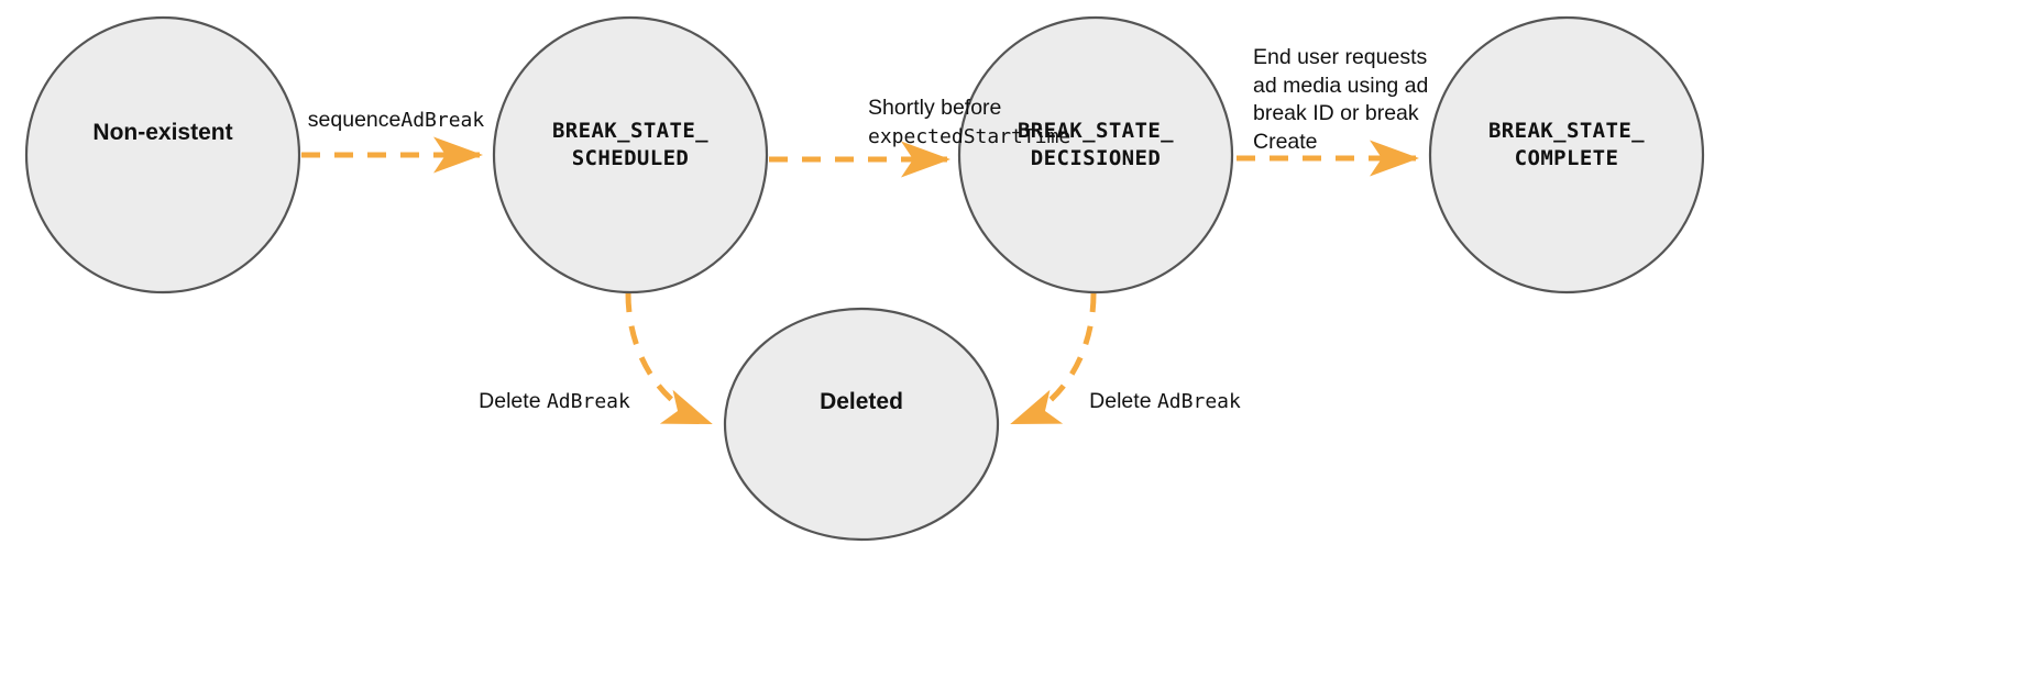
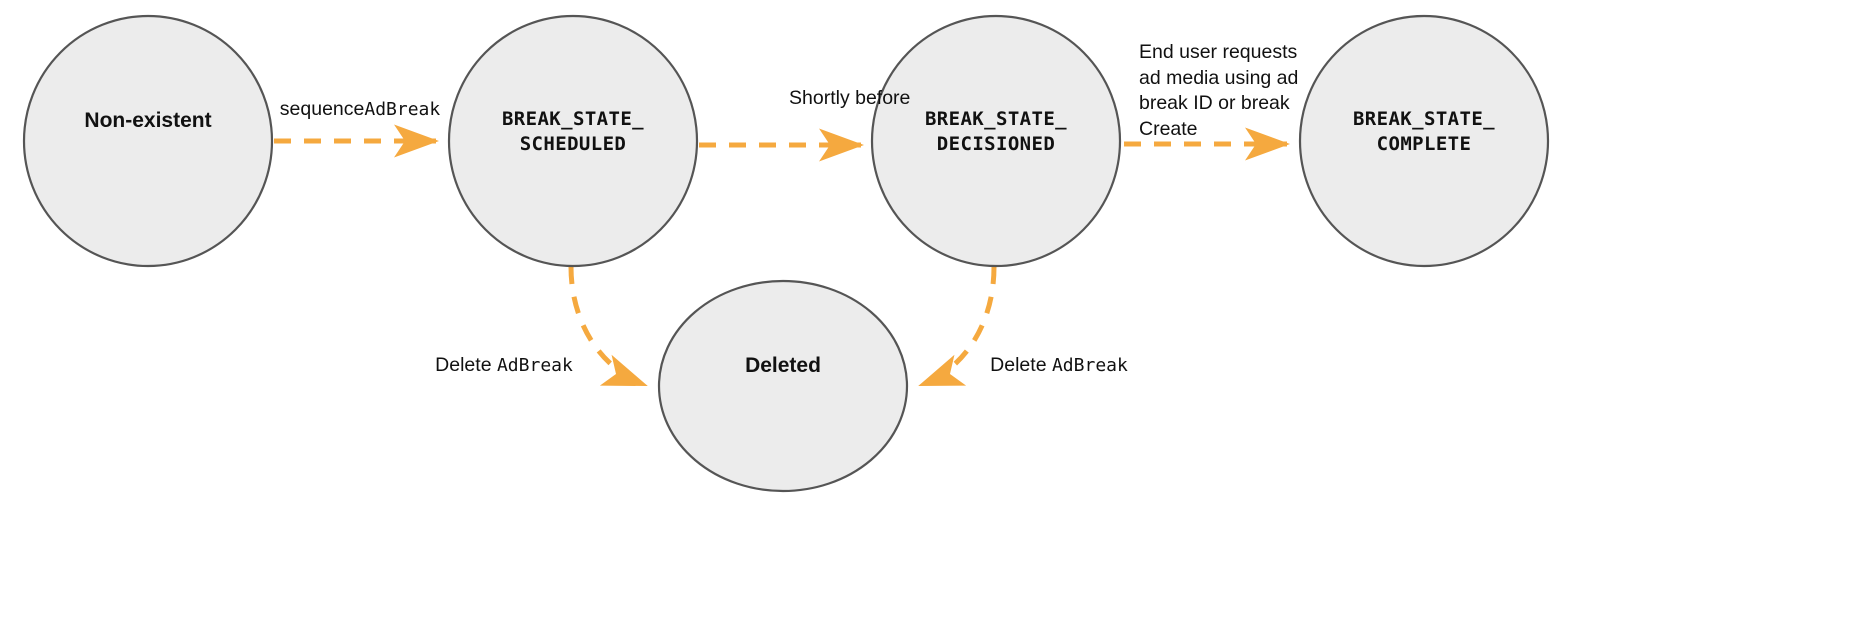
  Non-existent
  BREAK_STATE_
  SCHEDULED
  BREAK_STATE_
  DECISIONED
  BREAK_STATE_
  COMPLETE
  Deleted
  sequenceAdBreak
  Shortly before
- expectedStartTime
  End user requests
  ad media using ad
  break ID or break
  Create
  Delete AdBreak
  Delete AdBreak
